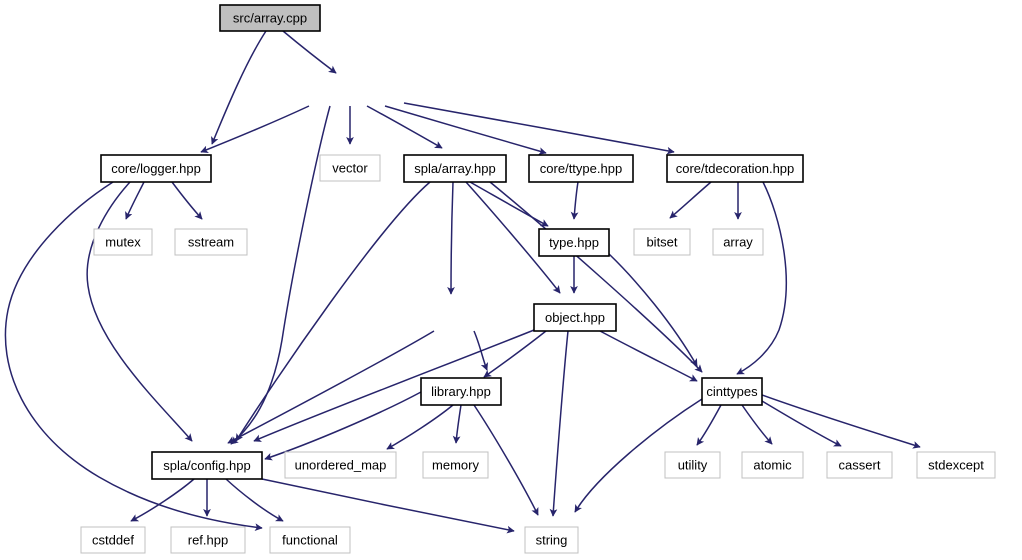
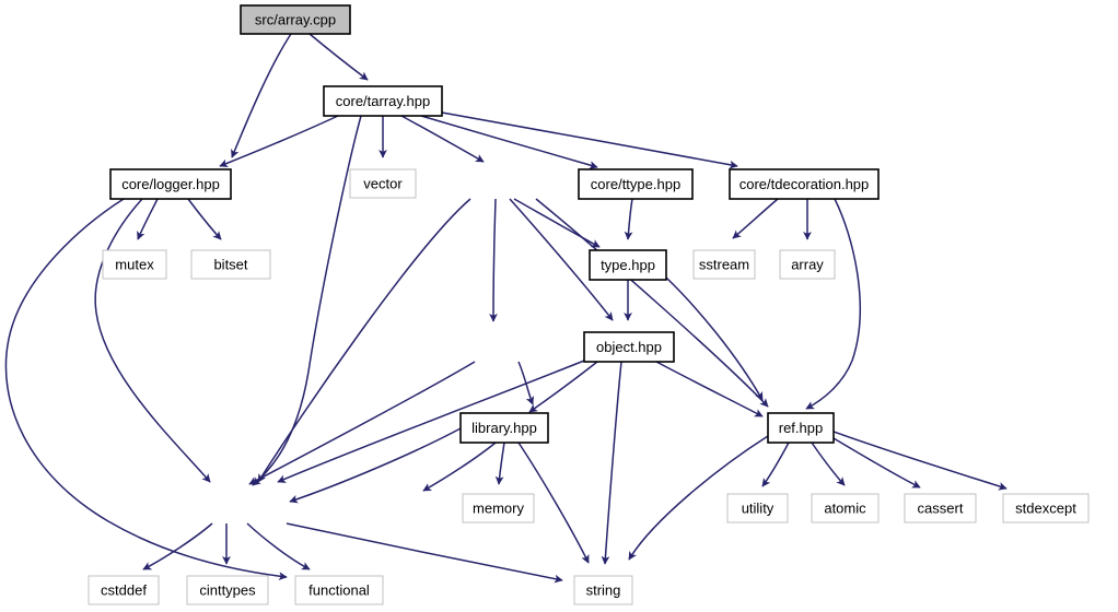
  src/array.cpp
+ core/tarray.hpp
  core/logger.hpp
  vector
- spla/array.hpp
  core/ttype.hpp
  core/tdecoration.hpp
  mutex
- sstream
+ bitset
  type.hpp
- bitset
+ sstream
  array
  object.hpp
  library.hpp
- cinttypes
+ ref.hpp
- spla/config.hpp
- unordered_map
  memory
  utility
  atomic
  cassert
  stdexcept
  cstddef
- ref.hpp
+ cinttypes
  functional
  string
